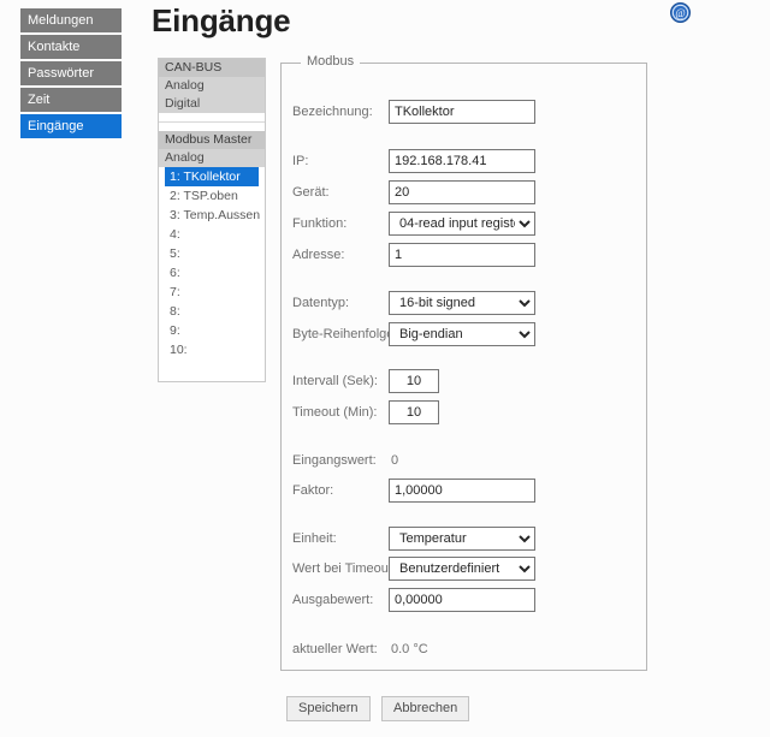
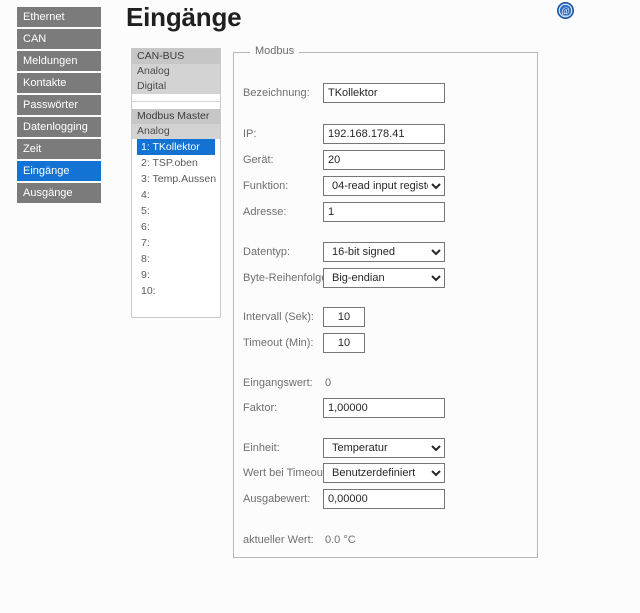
+ Ethernet
+ CAN
  Meldungen
  Kontakte
  Passwörter
+ Datenlogging
  Zeit
  Eingänge
+ Ausgänge
  Eingänge
  @
  CAN-BUS
  Analog
  Digital
  Modbus Master
  Analog
  1: TKollektor
  2: TSP.oben
  3: Temp.Aussen
  4:
  5:
  6:
  7:
  8:
  9:
  10:
  Modbus
  Bezeichnung:
  TKollektor
  IP:
  192.168.178.41
  Gerät:
  20
  Funktion:
  04-read input regist
  Adresse:
  1
  Datentyp:
  16-bit signed
  Byte-Reihenfolg
  Big-endian
  Intervall (Sek):
  10
  Timeout (Min):
  10
  Eingangswert:
  0
  Faktor:
  1,00000
  Einheit:
  Temperatur
  Wert bei Timeou
  Benutzerdefiniert
  Ausgabewert:
  0,00000
  aktueller Wert:
  0.0 °C
- Speichern Abbrechen
